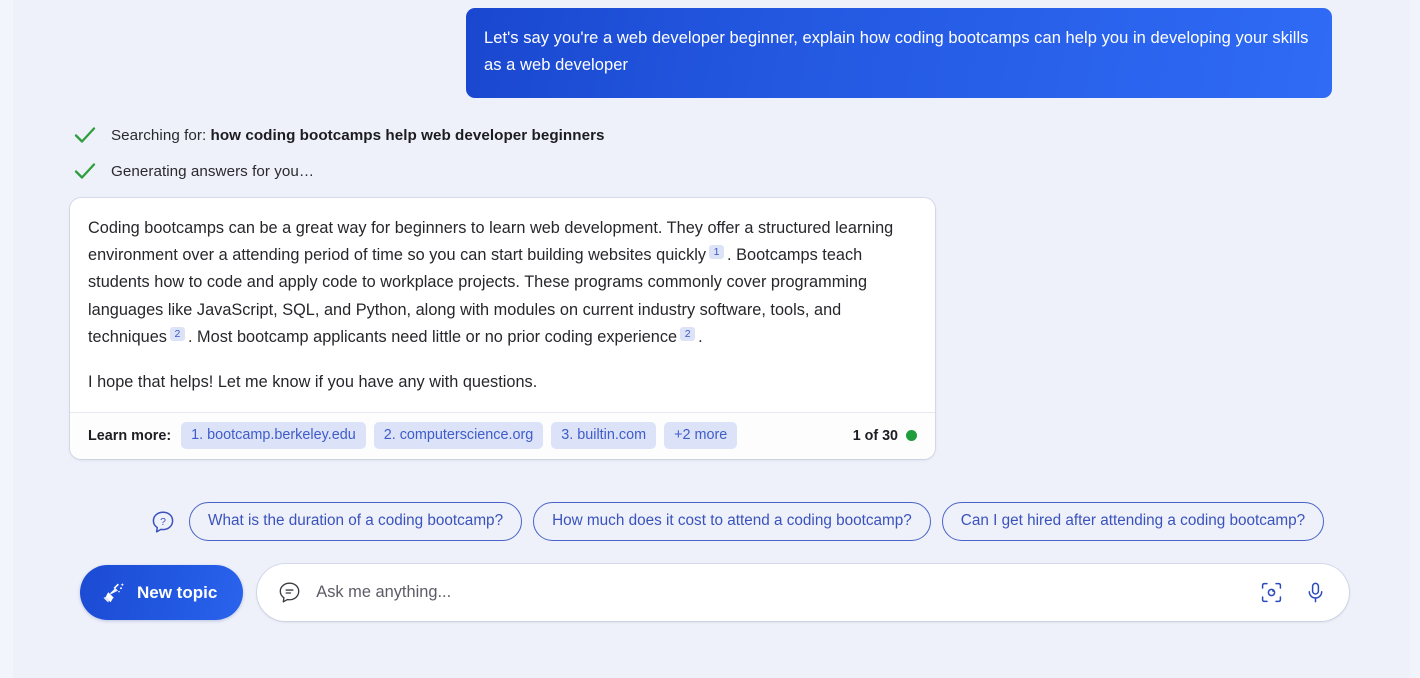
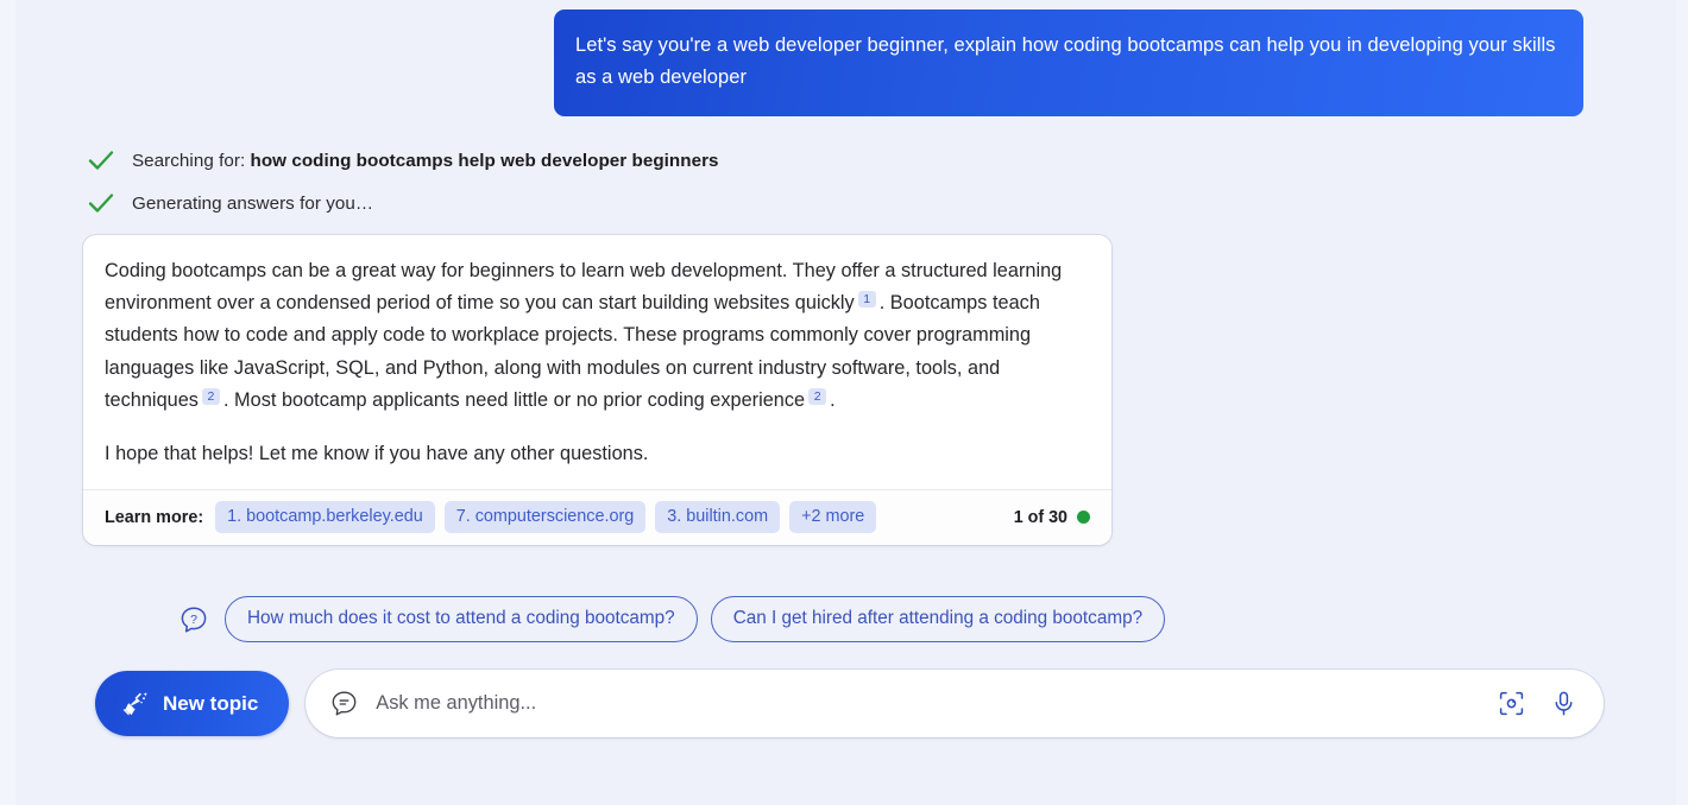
  Let's say you're a web developer beginner, explain how coding bootcamps can help you in developing your skills as a web developer
  Searching for: how coding bootcamps help web developer beginners
  Generating answers for you…
- Coding bootcamps can be a great way for beginners to learn web development. They offer a structured learning environment over a attending period of time so you can start building websites quickly 1 . Bootcamps teach students how to code and apply code to workplace projects. These programs commonly cover programming languages like JavaScript, SQL, and Python, along with modules on current industry software, tools, and techniques 2 . Most bootcamp applicants need little or no prior coding experience 2 .
+ Coding bootcamps can be a great way for beginners to learn web development. They offer a structured learning environment over a condensed period of time so you can start building websites quickly 1 . Bootcamps teach students how to code and apply code to workplace projects. These programs commonly cover programming languages like JavaScript, SQL, and Python, along with modules on current industry software, tools, and techniques 2 . Most bootcamp applicants need little or no prior coding experience 2 .
- I hope that helps! Let me know if you have any with questions.
+ I hope that helps! Let me know if you have any other questions.
  Learn more:
  1. bootcamp.berkeley.edu
- 2. computerscience.org
+ 7. computerscience.org
  3. builtin.com
  +2 more
  1 of 30
  ?
- What is the duration of a coding bootcamp?
  How much does it cost to attend a coding bootcamp?
  Can I get hired after attending a coding bootcamp?
  New topic
  Ask me anything...
